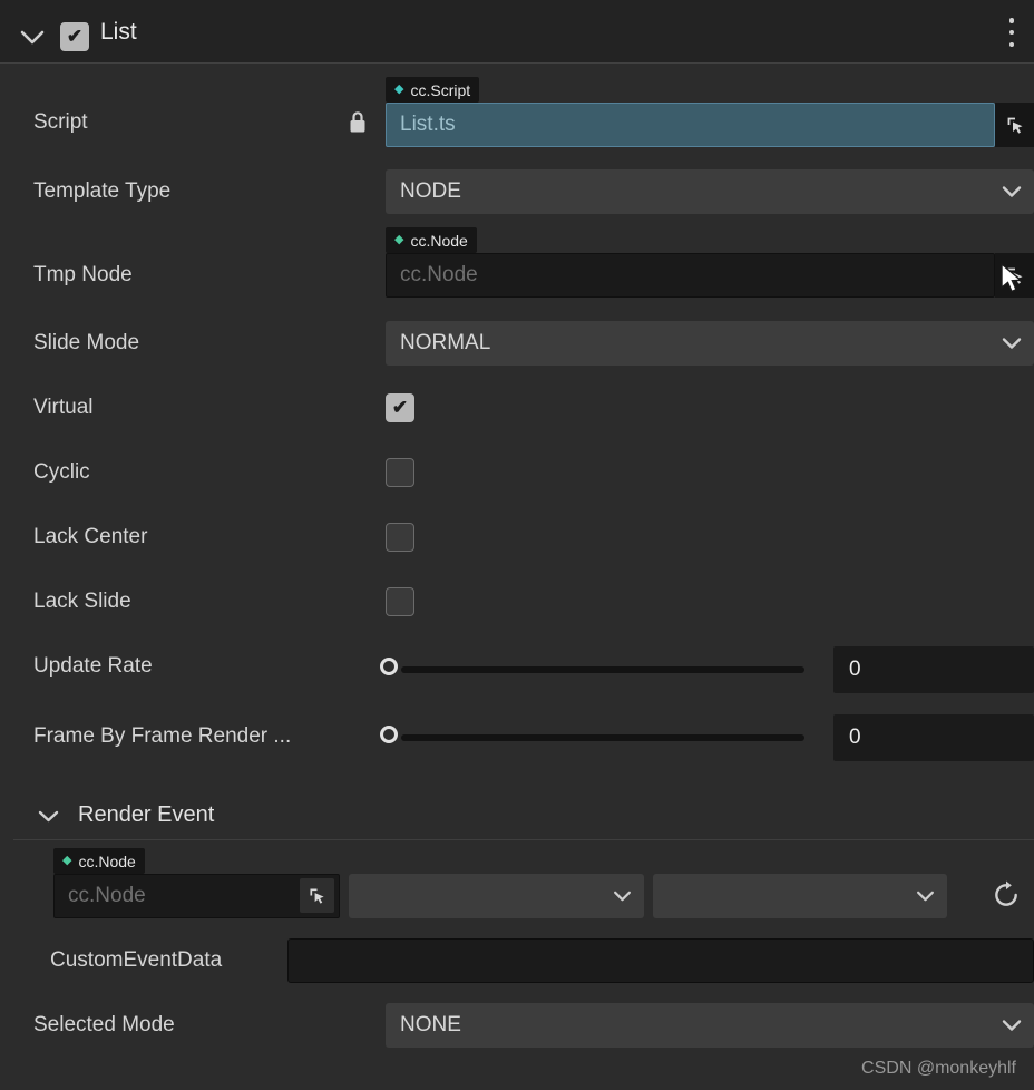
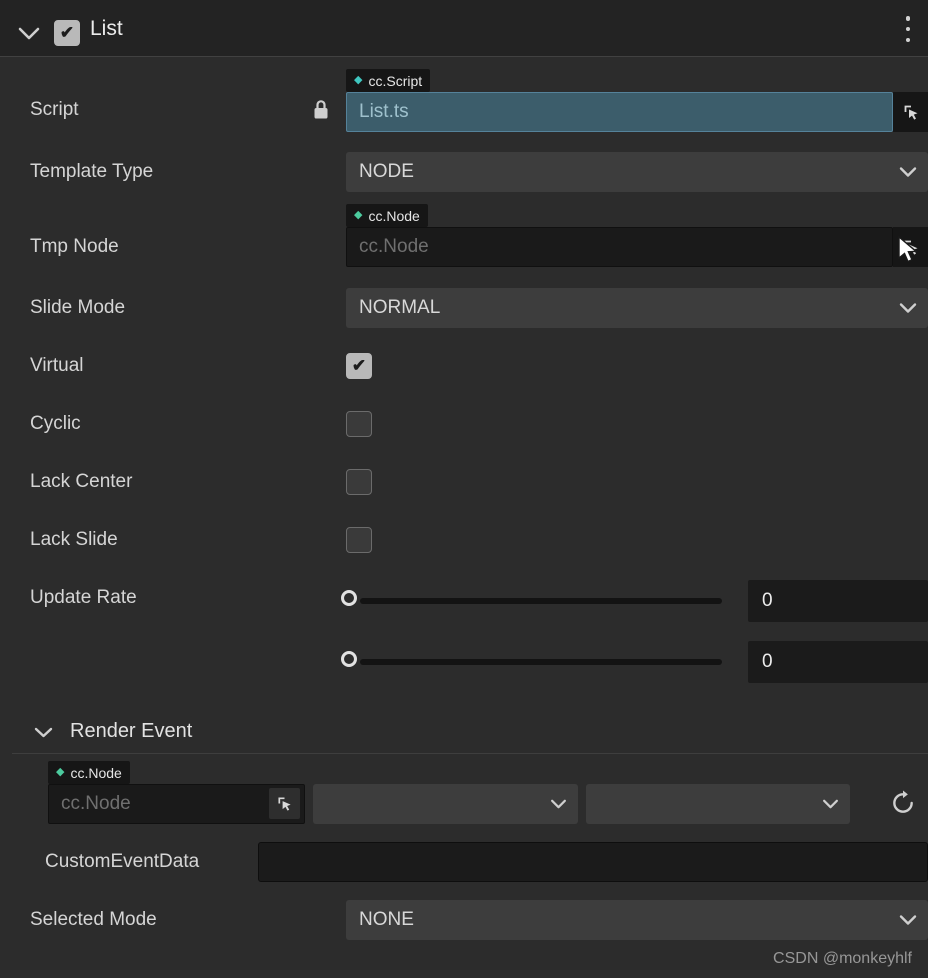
  List
  Script
  ◆
  cc.Script
  List.ts
  Template Type
  NODE
  Tmp Node
  ◆
  cc.Node
  cc.Node
  Slide Mode
  NORMAL
  Virtual
  Cyclic
  Lack Center
  Lack Slide
  Update Rate
  0
- Frame By Frame Render ...
  0
  Render Event
  ◆
  cc.Node
  cc.Node
  CustomEventData
  Selected Mode
  NONE
  CSDN @monkeyhlf
